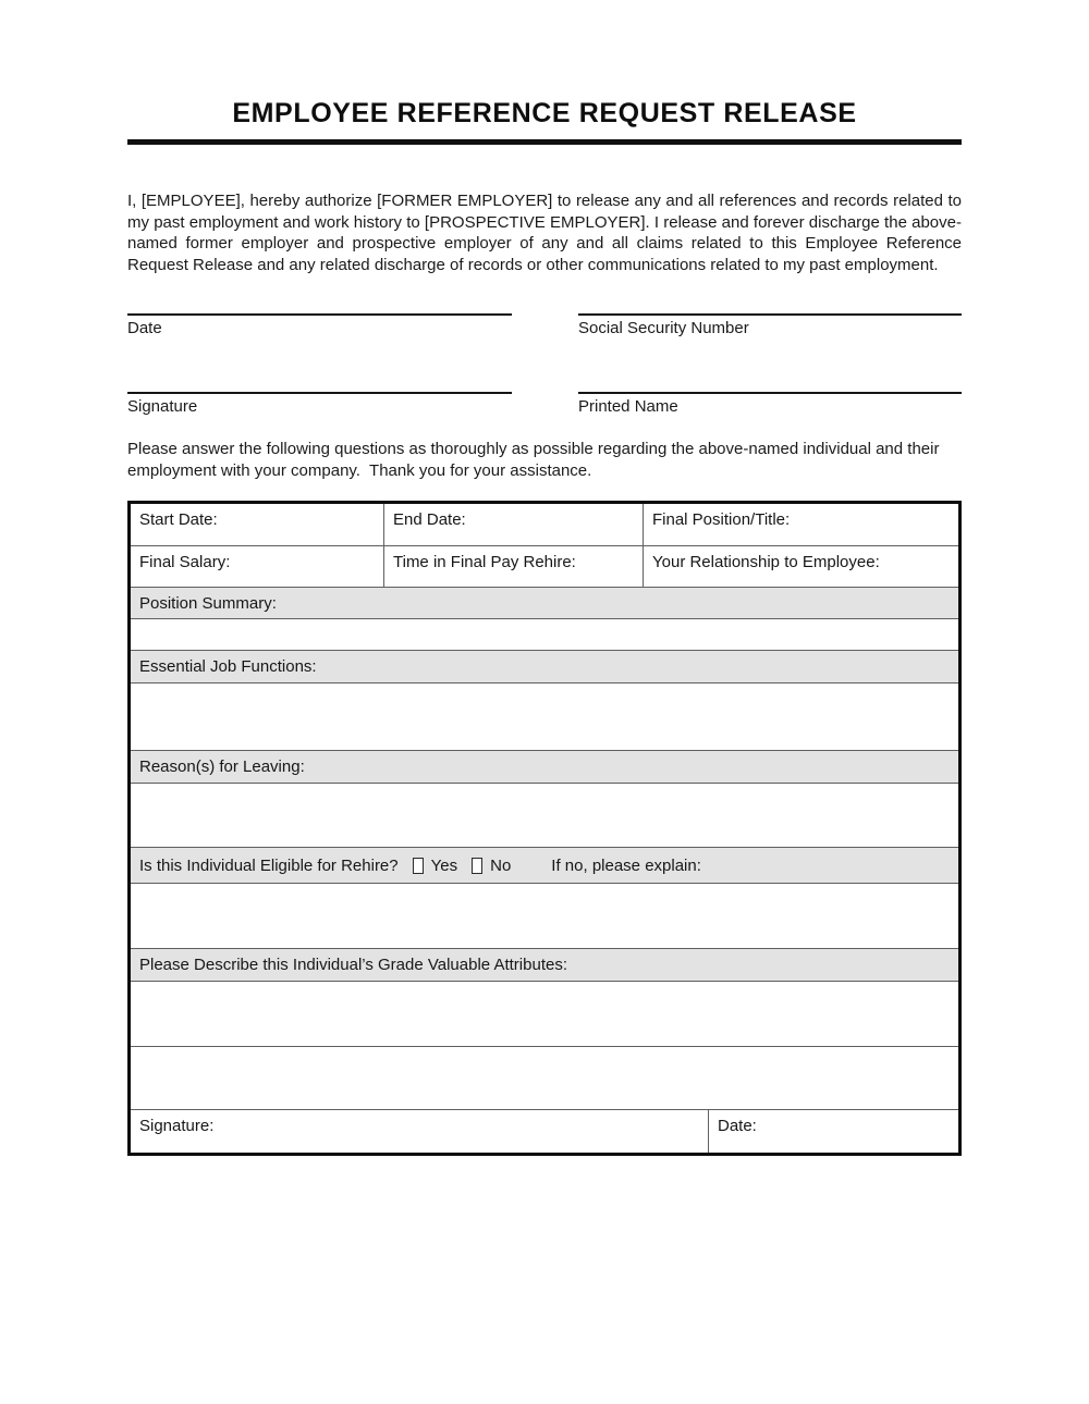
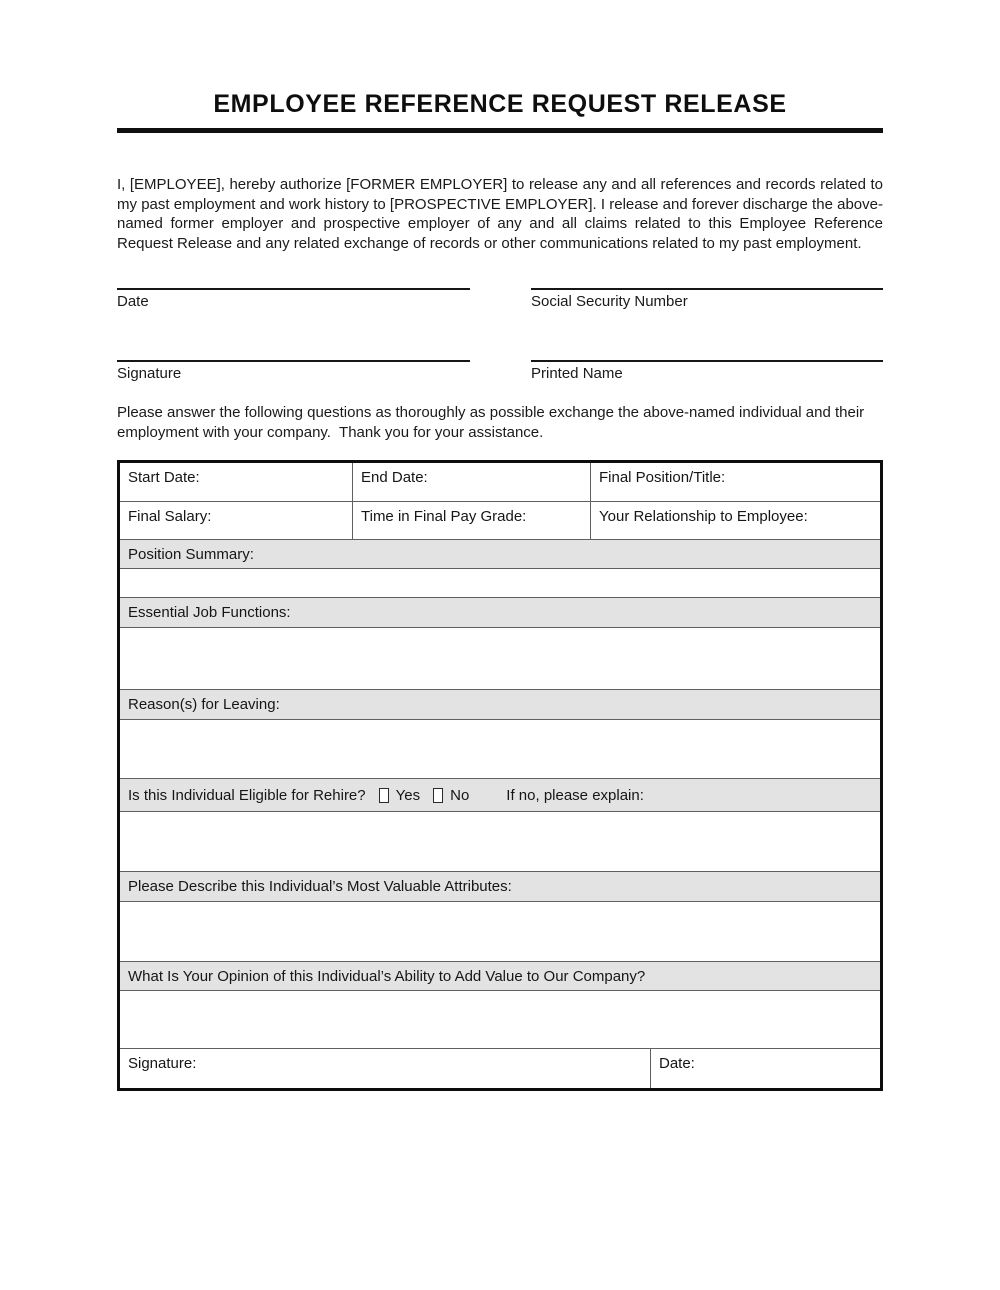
  EMPLOYEE REFERENCE REQUEST RELEASE
- I, [EMPLOYEE], hereby authorize [FORMER EMPLOYER] to release any and all references and records related to my past employment and work history to [PROSPECTIVE EMPLOYER]. I release and forever discharge the above-named former employer and prospective employer of any and all claims related to this Employee Reference Request Release and any related discharge of records or other communications related to my past employment.
+ I, [EMPLOYEE], hereby authorize [FORMER EMPLOYER] to release any and all references and records related to my past employment and work history to [PROSPECTIVE EMPLOYER]. I release and forever discharge the above-named former employer and prospective employer of any and all claims related to this Employee Reference Request Release and any related exchange of records or other communications related to my past employment.
  Date
  Social Security Number
  Signature
  Printed Name
- Please answer the following questions as thoroughly as possible regarding the above-named individual and their employment with your company. Thank you for your assistance.
+ Please answer the following questions as thoroughly as possible exchange the above-named individual and their employment with your company. Thank you for your assistance.
  Start Date:
  End Date:
  Final Position/Title:
  Final Salary:
- Time in Final Pay Rehire:
+ Time in Final Pay Grade:
  Your Relationship to Employee:
  Position Summary:
  Essential Job Functions:
  Reason(s) for Leaving:
  Is this Individual Eligible for Rehire?
  Yes
  No
  If no, please explain:
- Please Describe this Individual’s Grade Valuable Attributes:
+ Please Describe this Individual’s Most Valuable Attributes:
+ What Is Your Opinion of this Individual’s Ability to Add Value to Our Company?
  Signature:
  Date:
